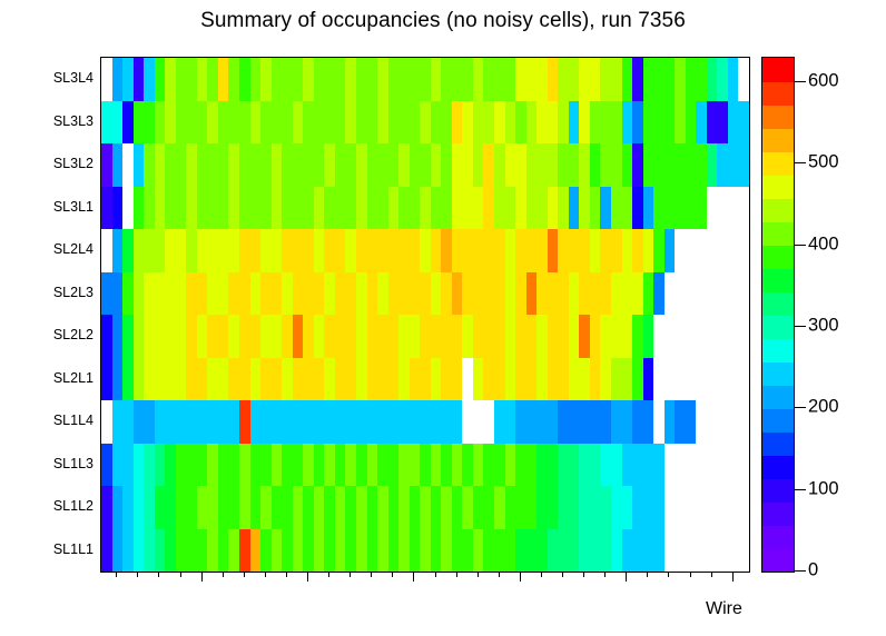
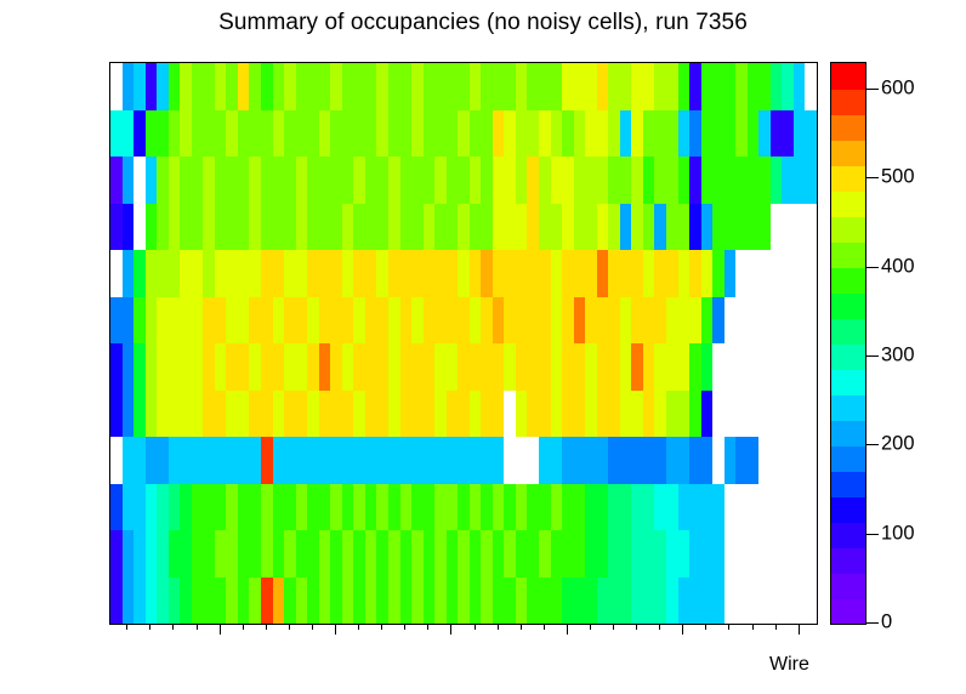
  Summary of occupancies (no noisy cells), run 7356
- SL3L4
- SL3L3
- SL3L2
- SL3L1
- SL2L4
- SL2L3
- SL2L2
- SL2L1
- SL1L4
- SL1L3
- SL1L2
- SL1L1
  Wire
  0
  100
  200
  300
  400
  500
  600
